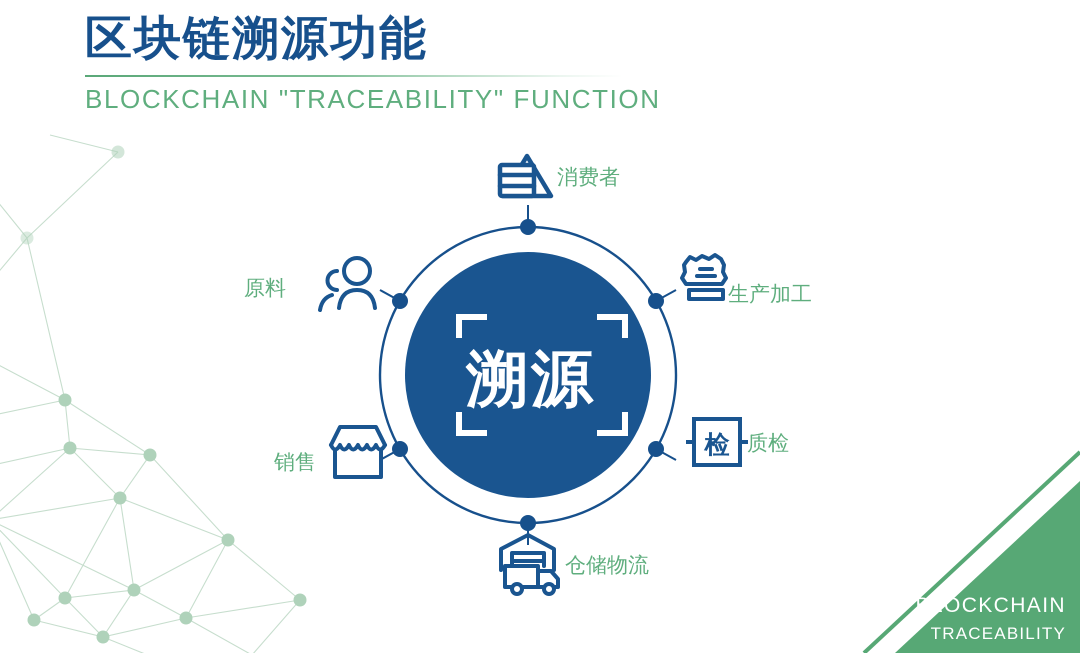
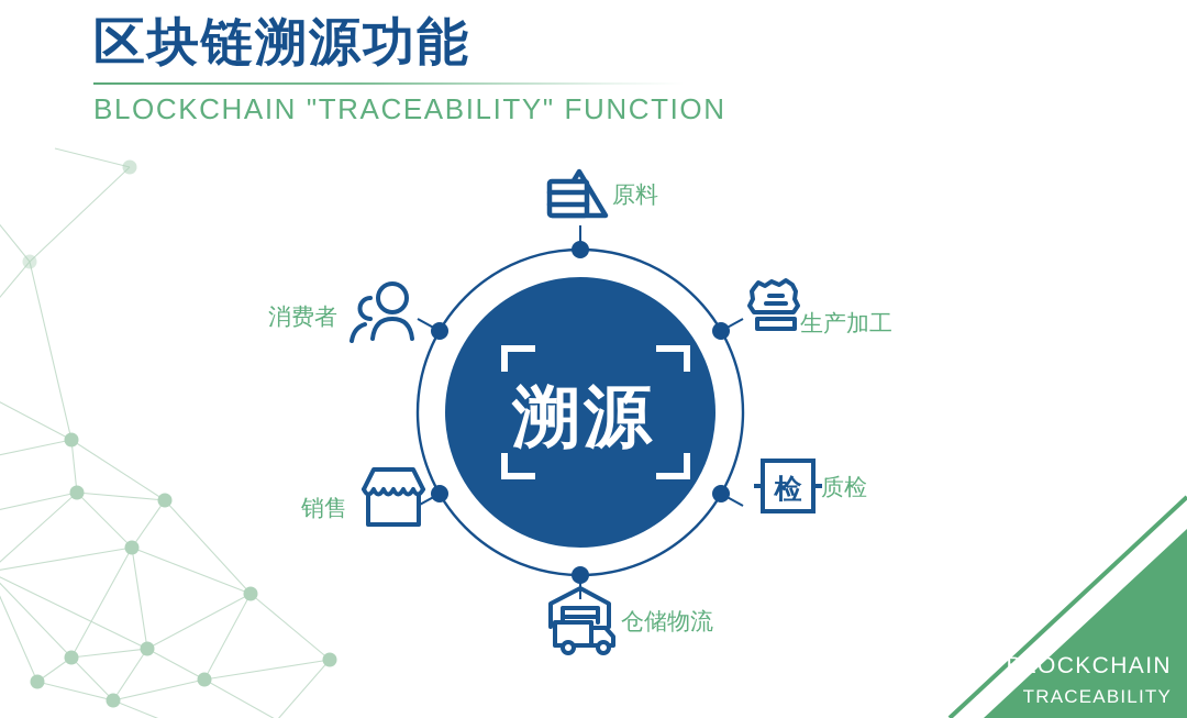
  区块链溯源功能
  BLOCKCHAIN "TRACEABILITY" FUNCTION
  检
  溯源
- 消费者
+ 原料
  生产加工
  质检
  仓储物流
  销售
- 原料
+ 消费者
  BLOCKCHAIN
  TRACEABILITY
